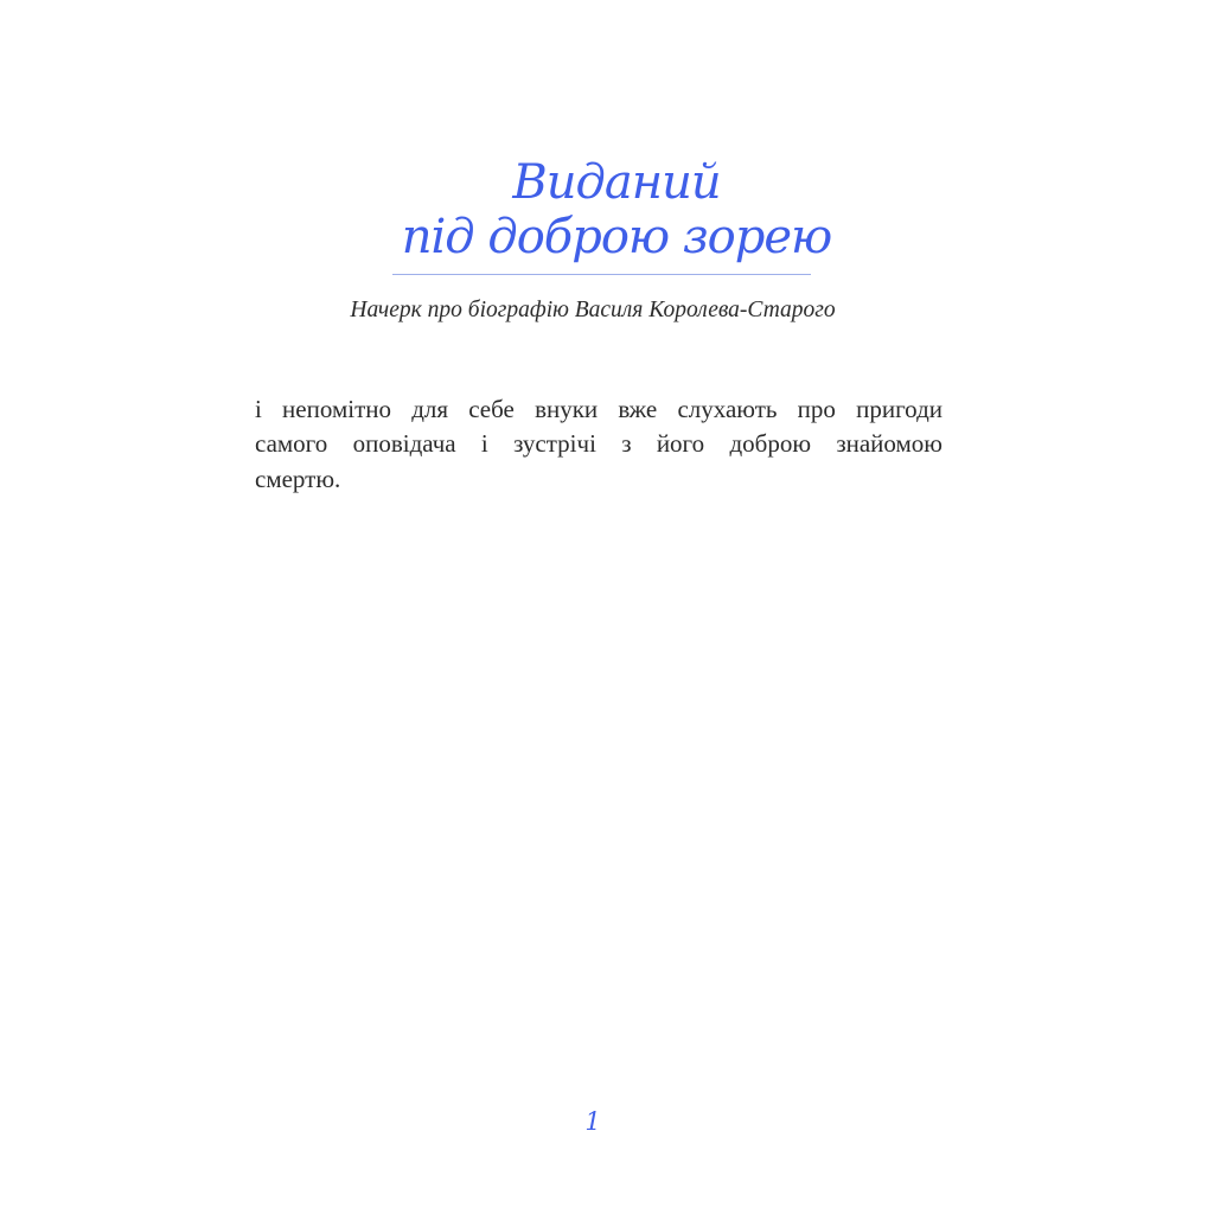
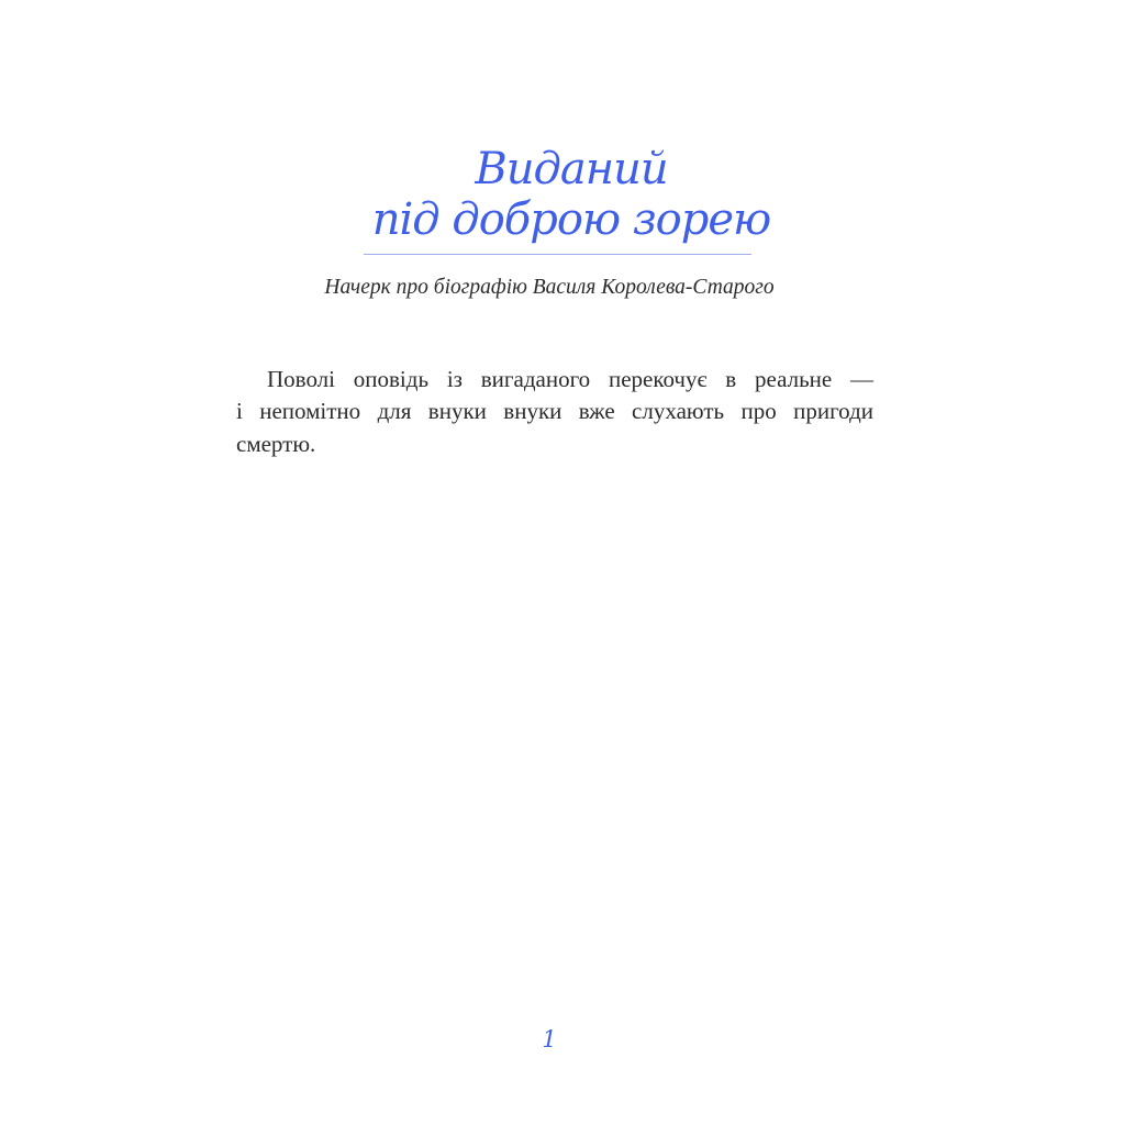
  Виданий
  під доброю зорею
  Начерк про біографію Василя Королева-Старого
+ Поволі оповідь із вигаданого перекочує в реальне —
- і непомітно для себе внуки вже слухають про пригоди
+ і непомітно для внуки внуки вже слухають про пригоди
- самого оповідача і зустрічі з його доброю знайомою
  смертю.
  1
